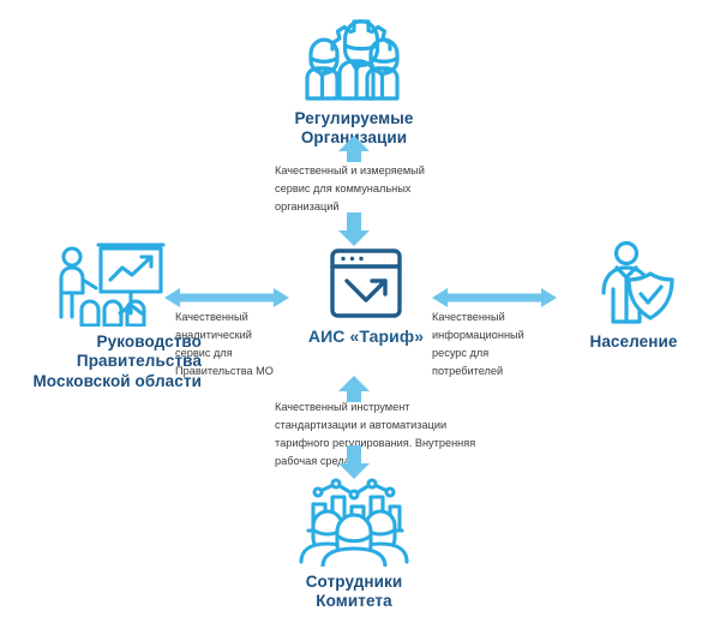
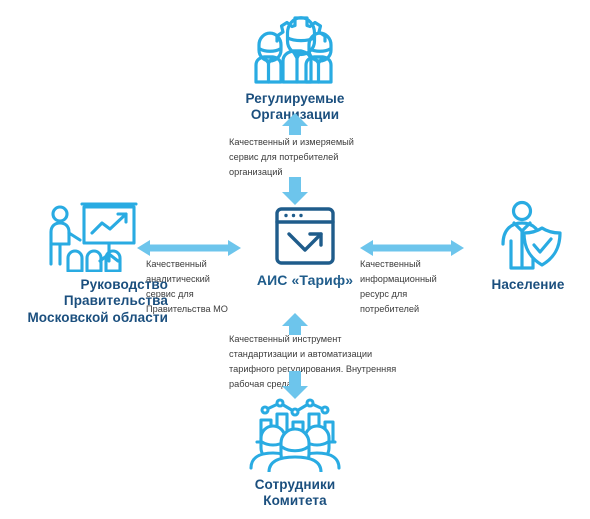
  Регулируемые
  Органзации
- Качественный и измеряемый сервис для коммунальных организаций
+ Качественный и измеряемый сервис для потребителей организаций
  АИС «Тариф»
  Качественный аналитический сервис для Правительства МО
  Руководство
  Правительства
  Московской области
  Качественный информационный ресурс для потребителей
  Население
  Качественный инструмент стандартизации и автоматизации тарифного регулирования. Внутренняя рабочая сред
  Сотрудники
  Комитета
